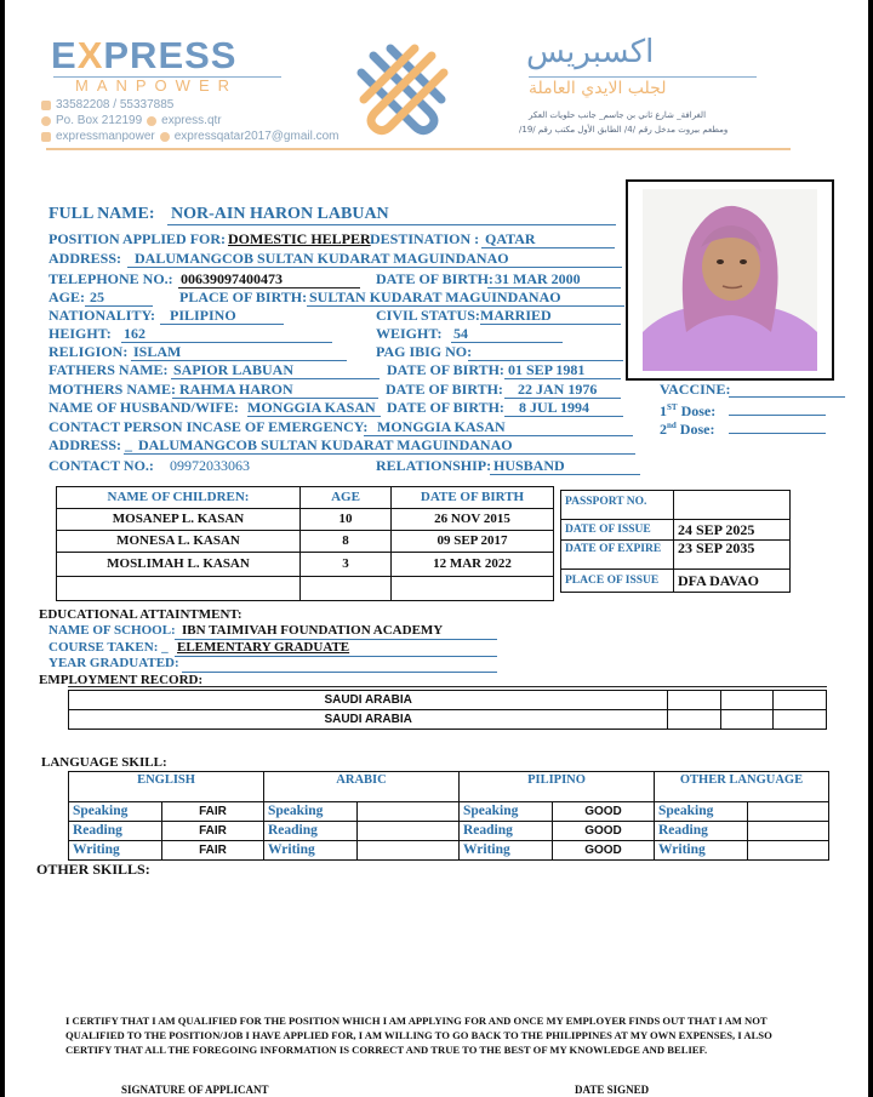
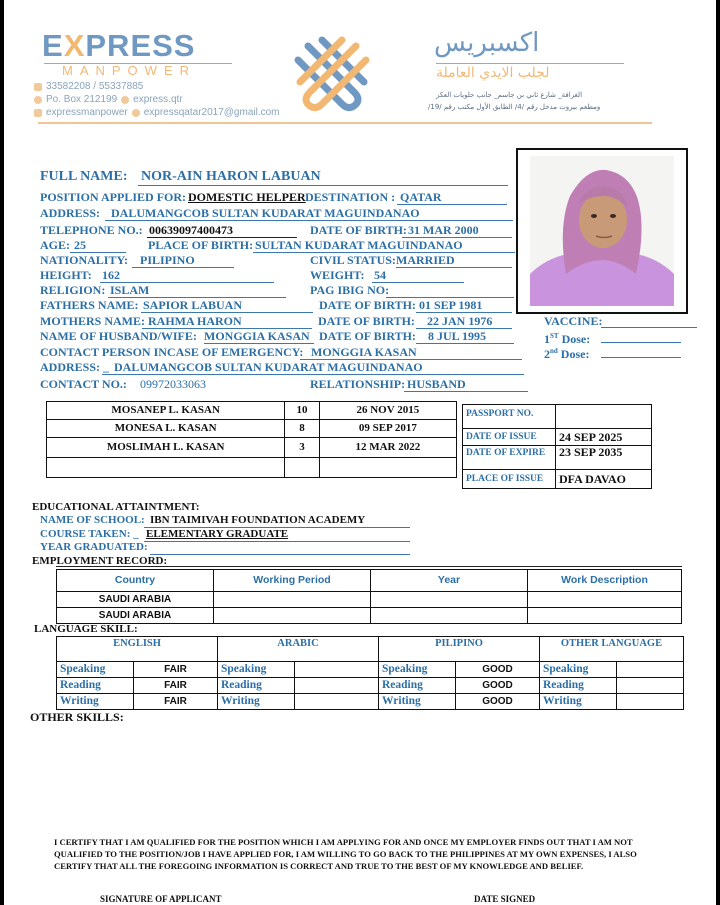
  EXPRESS
  MANPOWER
  33582208 / 55337885
  Po. Box 212199
  express.qtr
  expressmanpower
  expressqatar2017@gmail.com
  اكسبريس
  لجلب الايدي العاملة
  الغرافة_ شارع ثاني بن جاسم_ جانب حلويات العكر
  ومطعم بيروت مدخل رقم /4/ الطابق الأول مكتب رقم /19/
  FULL NAME:
  NOR-AIN HARON LABUAN
  POSITION APPLIED FOR:
  DOMESTIC HELPER
  DESTINATION :
  QATAR
  ADDRESS:
  DALUMANGCOB SULTAN KUDARAT MAGUINDANAO
  TELEPHONE NO.:
  00639097400473
  DATE OF BIRTH:
  31 MAR 2000
  AGE:
  25
  PLACE OF BIRTH:
  SULTAN KUDARAT MAGUINDANAO
  NATIONALITY:
  PILIPINO
  CIVIL STATUS:
  MARRIED
  HEIGHT:
  162
  WEIGHT:
  54
  RELIGION:
  ISLAM
  PAG IBIG NO:
  FATHERS NAME:
  SAPIOR LABUAN
  DATE OF BIRTH:
  01 SEP 1981
  MOTHERS NAME:
  RAHMA HARON
  DATE OF BIRTH:
  22 JAN 1976
  NAME OF HUSBAND/WIFE:
  MONGGIA KASAN
  DATE OF BIRTH:
- 8 JUL 1994
+ 8 JUL 1995
  CONTACT PERSON INCASE OF EMERGENCY:
  MONGGIA KASAN
  ADDRESS: _
  DALUMANGCOB SULTAN KUDARAT MAGUINDANAO
  CONTACT NO.:
  09972033063
  RELATIONSHIP:
  HUSBAND
  VACCINE:
  1ST Dose:
  2nd Dose:
- NAME OF CHILDREN:	AGE	DATE OF BIRTH
  MOSANEP L. KASAN	10	26 NOV 2015
  MONESA L. KASAN	8	09 SEP 2017
  MOSLIMAH L. KASAN	3	12 MAR 2022
  PASSPORT NO.
  DATE OF ISSUE	24 SEP 2025
  DATE OF EXPIRE	23 SEP 2035
  PLACE OF ISSUE	DFA DAVAO
  EDUCATIONAL ATTAINTMENT:
  NAME OF SCHOOL:
  IBN TAIMIVAH FOUNDATION ACADEMY
  COURSE TAKEN: _
  ELEMENTARY GRADUATE
  YEAR GRADUATED:
  EMPLOYMENT RECORD:
+ Country	Working Period	Year	Work Description
  SAUDI ARABIA
  SAUDI ARABIA
  LANGUAGE SKILL:
  ENGLISH	ARABIC	PILIPINO	OTHER LANGUAGE
  Speaking	FAIR	Speaking		Speaking	GOOD	Speaking
  Reading	FAIR	Reading		Reading	GOOD	Reading
  Writing	FAIR	Writing		Writing	GOOD	Writing
  OTHER SKILLS:
  I CERTIFY THAT I AM QUALIFIED FOR THE POSITION WHICH I AM APPLYING FOR AND ONCE MY EMPLOYER FINDS OUT THAT I AM NOT QUALIFIED TO THE POSITION/JOB I HAVE APPLIED FOR, I AM WILLING TO GO BACK TO THE PHILIPPINES AT MY OWN EXPENSES, I ALSO CERTIFY THAT ALL THE FOREGOING INFORMATION IS CORRECT AND TRUE TO THE BEST OF MY KNOWLEDGE AND BELIEF.
  SIGNATURE OF APPLICANT
  DATE SIGNED
